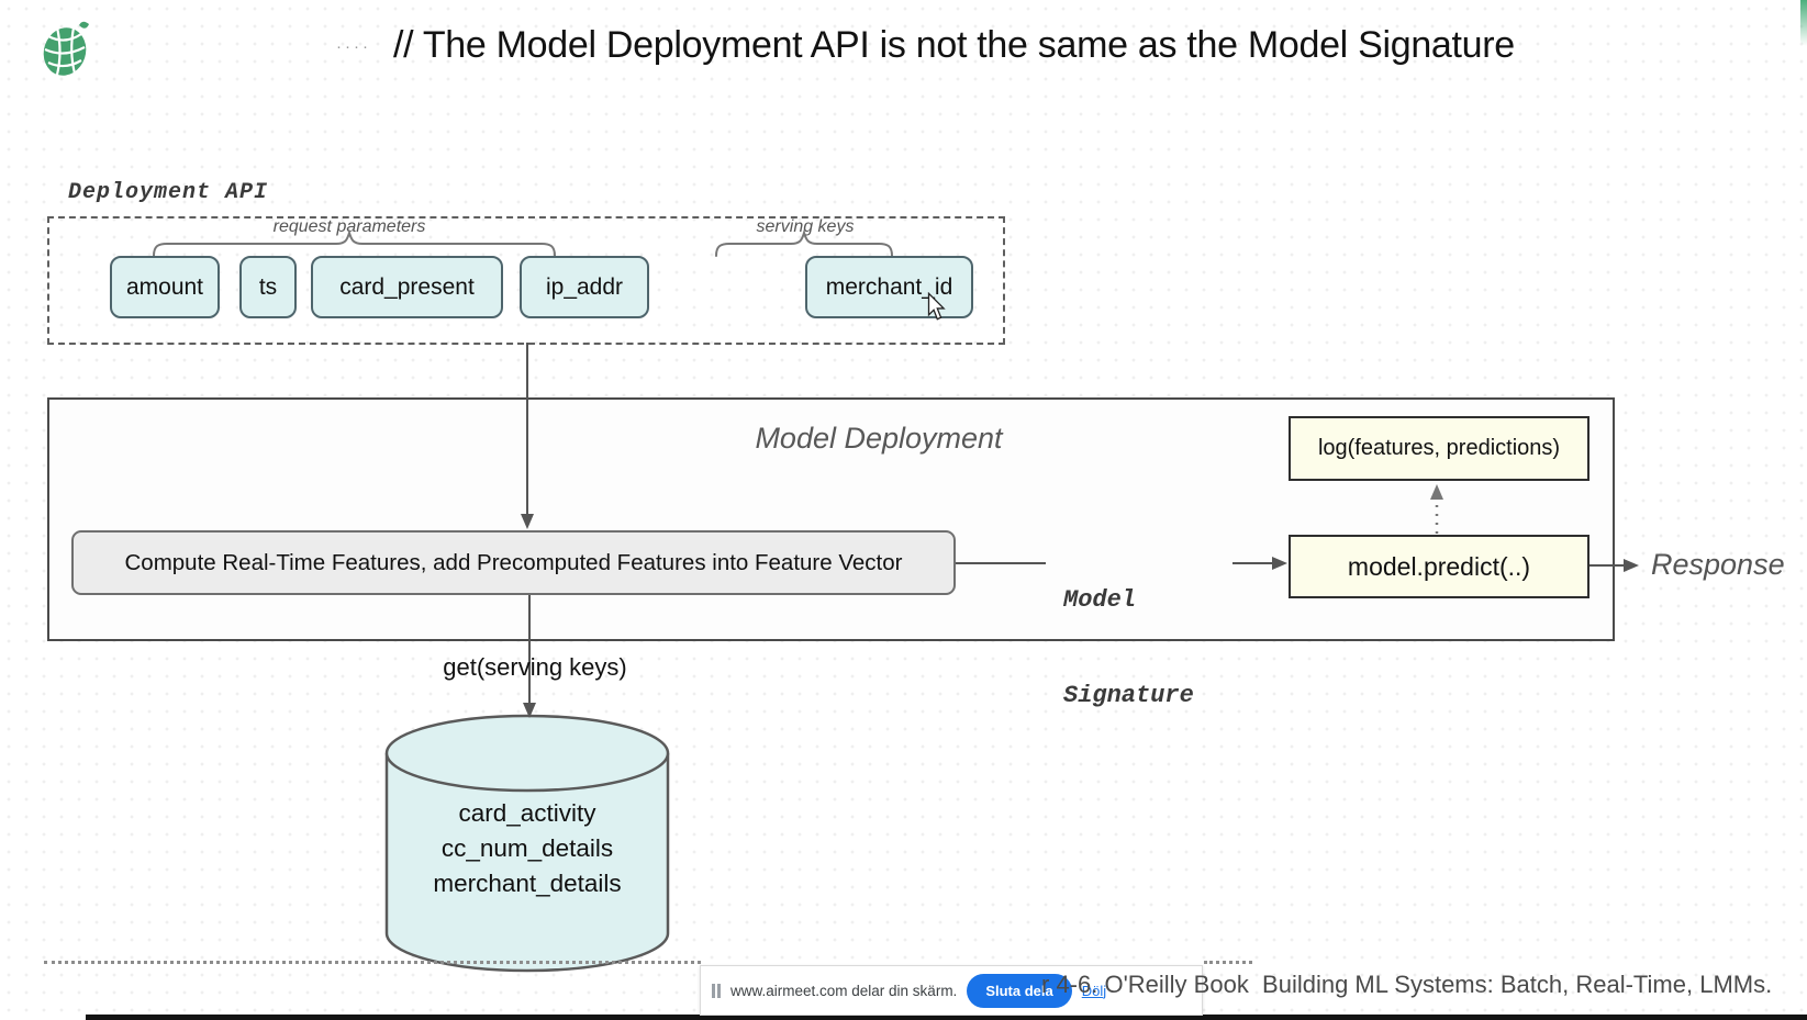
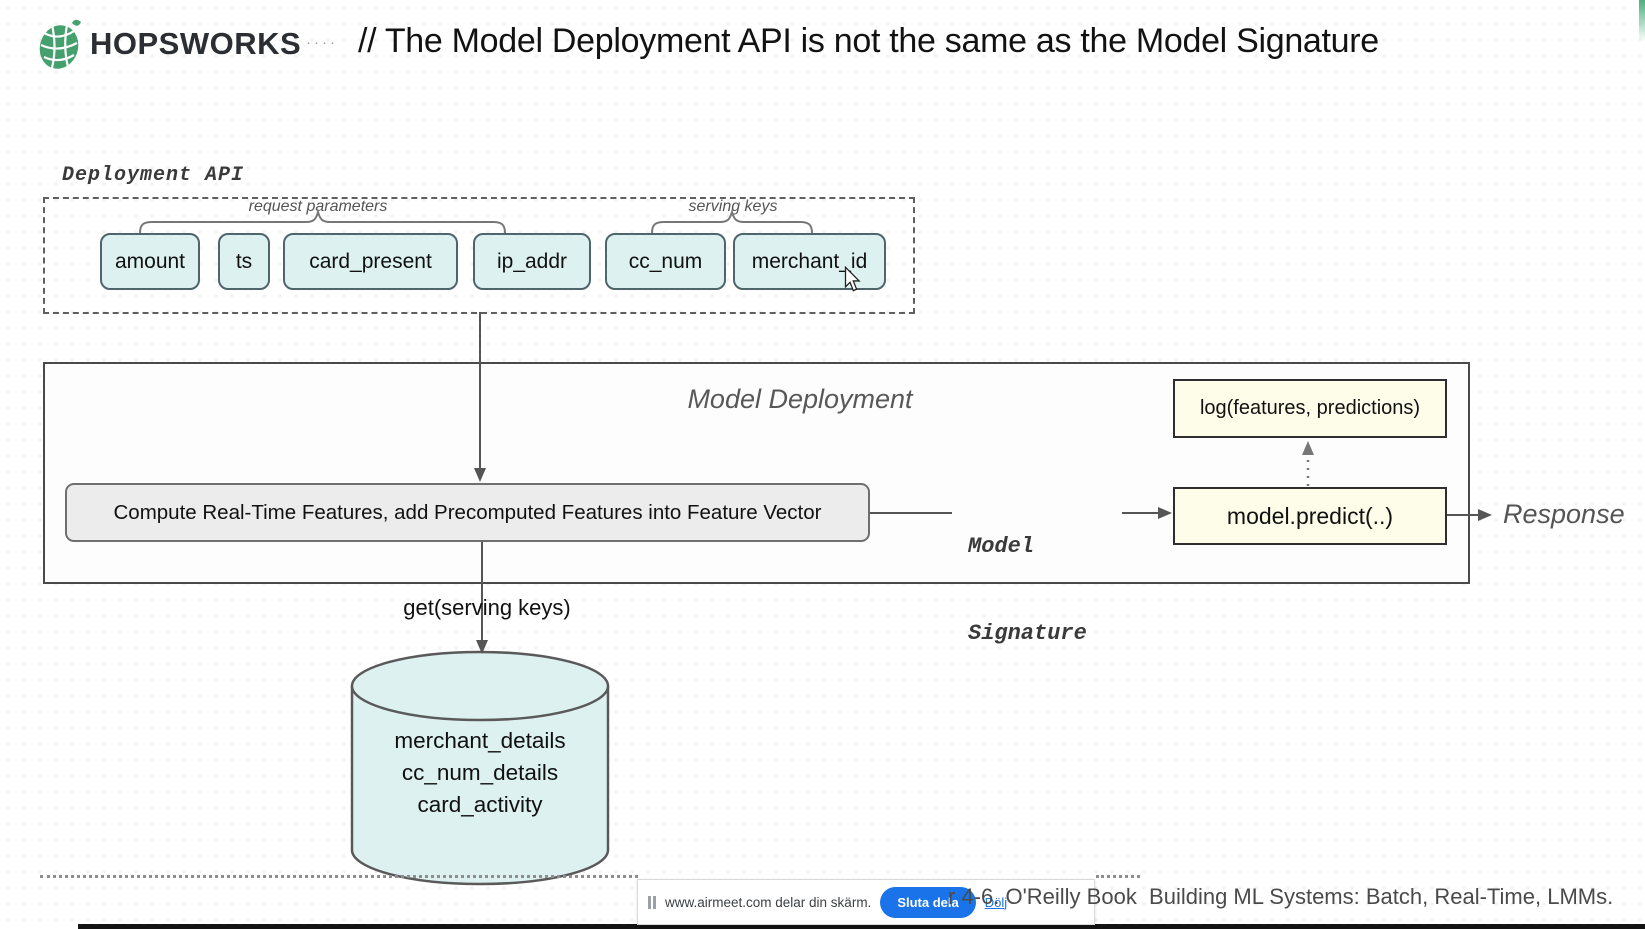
+ HOPSWORKS
  ····
  // The Model Deployment API is not the same as the Model Signature
  Deployment API
  request parameters
  serving keys
  amount
  ts
  card_present
  ip_addr
+ cc_num
  merchant_id
  Model Deployment
  Compute Real-Time Features, add Precomputed Features into Feature Vector
  Model
  Signature
  log(features, predictions)
  model.predict(..)
  Response
  get(serving keys)
- card_activity
+ merchant_details
  cc_num_details
- merchant_details
+ card_activity
  www.airmeet.com delar din skärm.
  Sluta dela
  Dölj
  r 4-6. O'Reilly Book Building ML Systems: Batch, Real-Time, LMMs.
